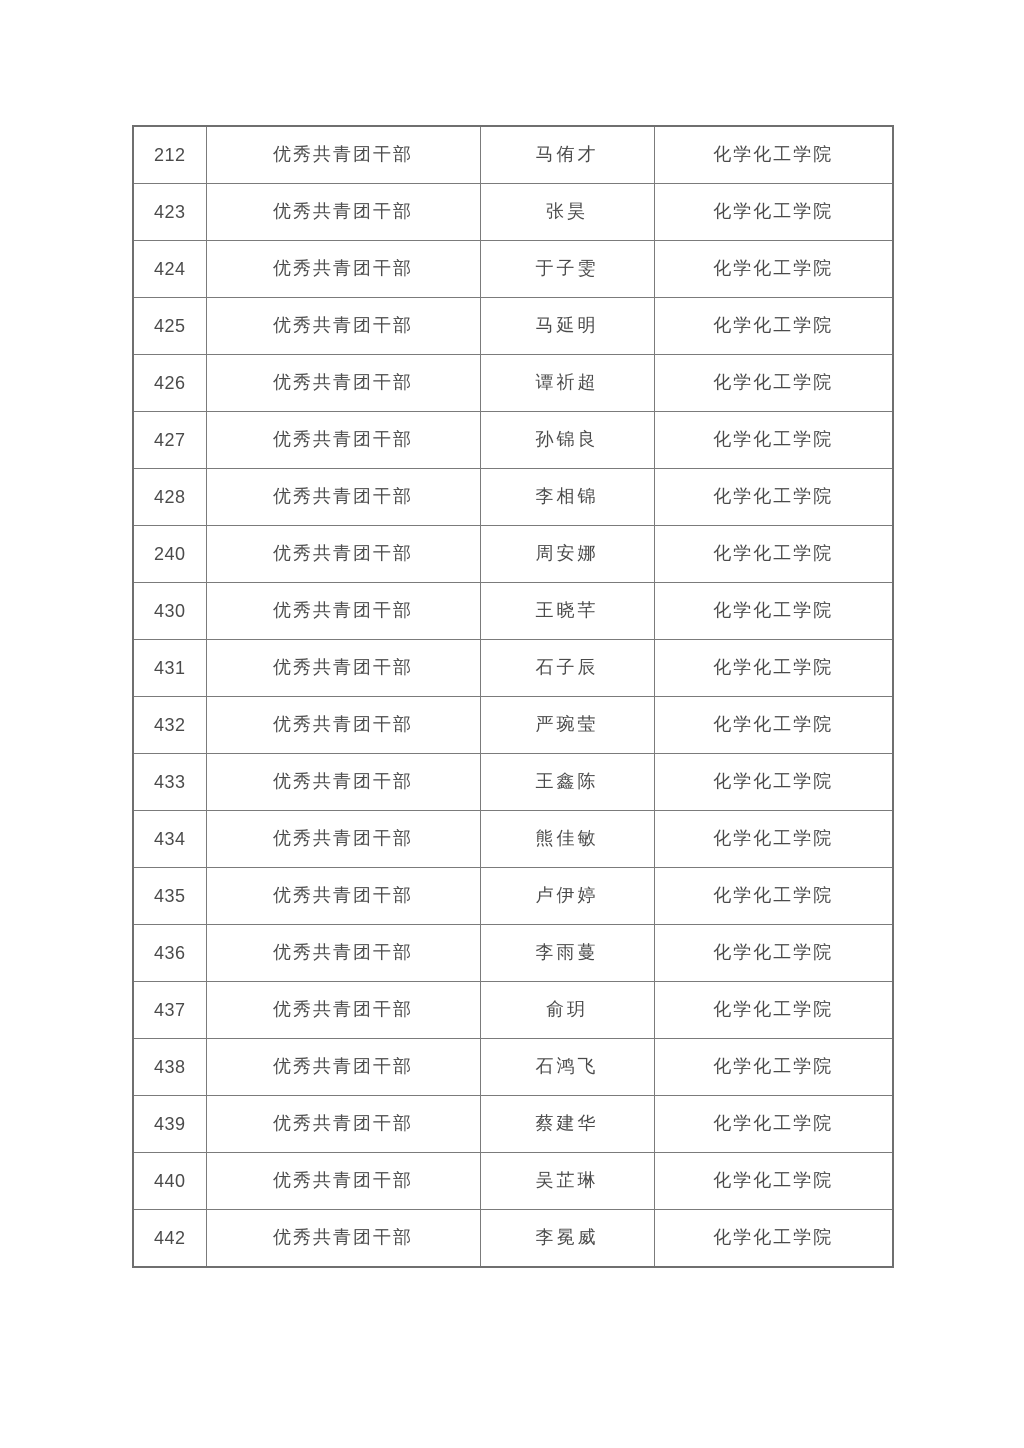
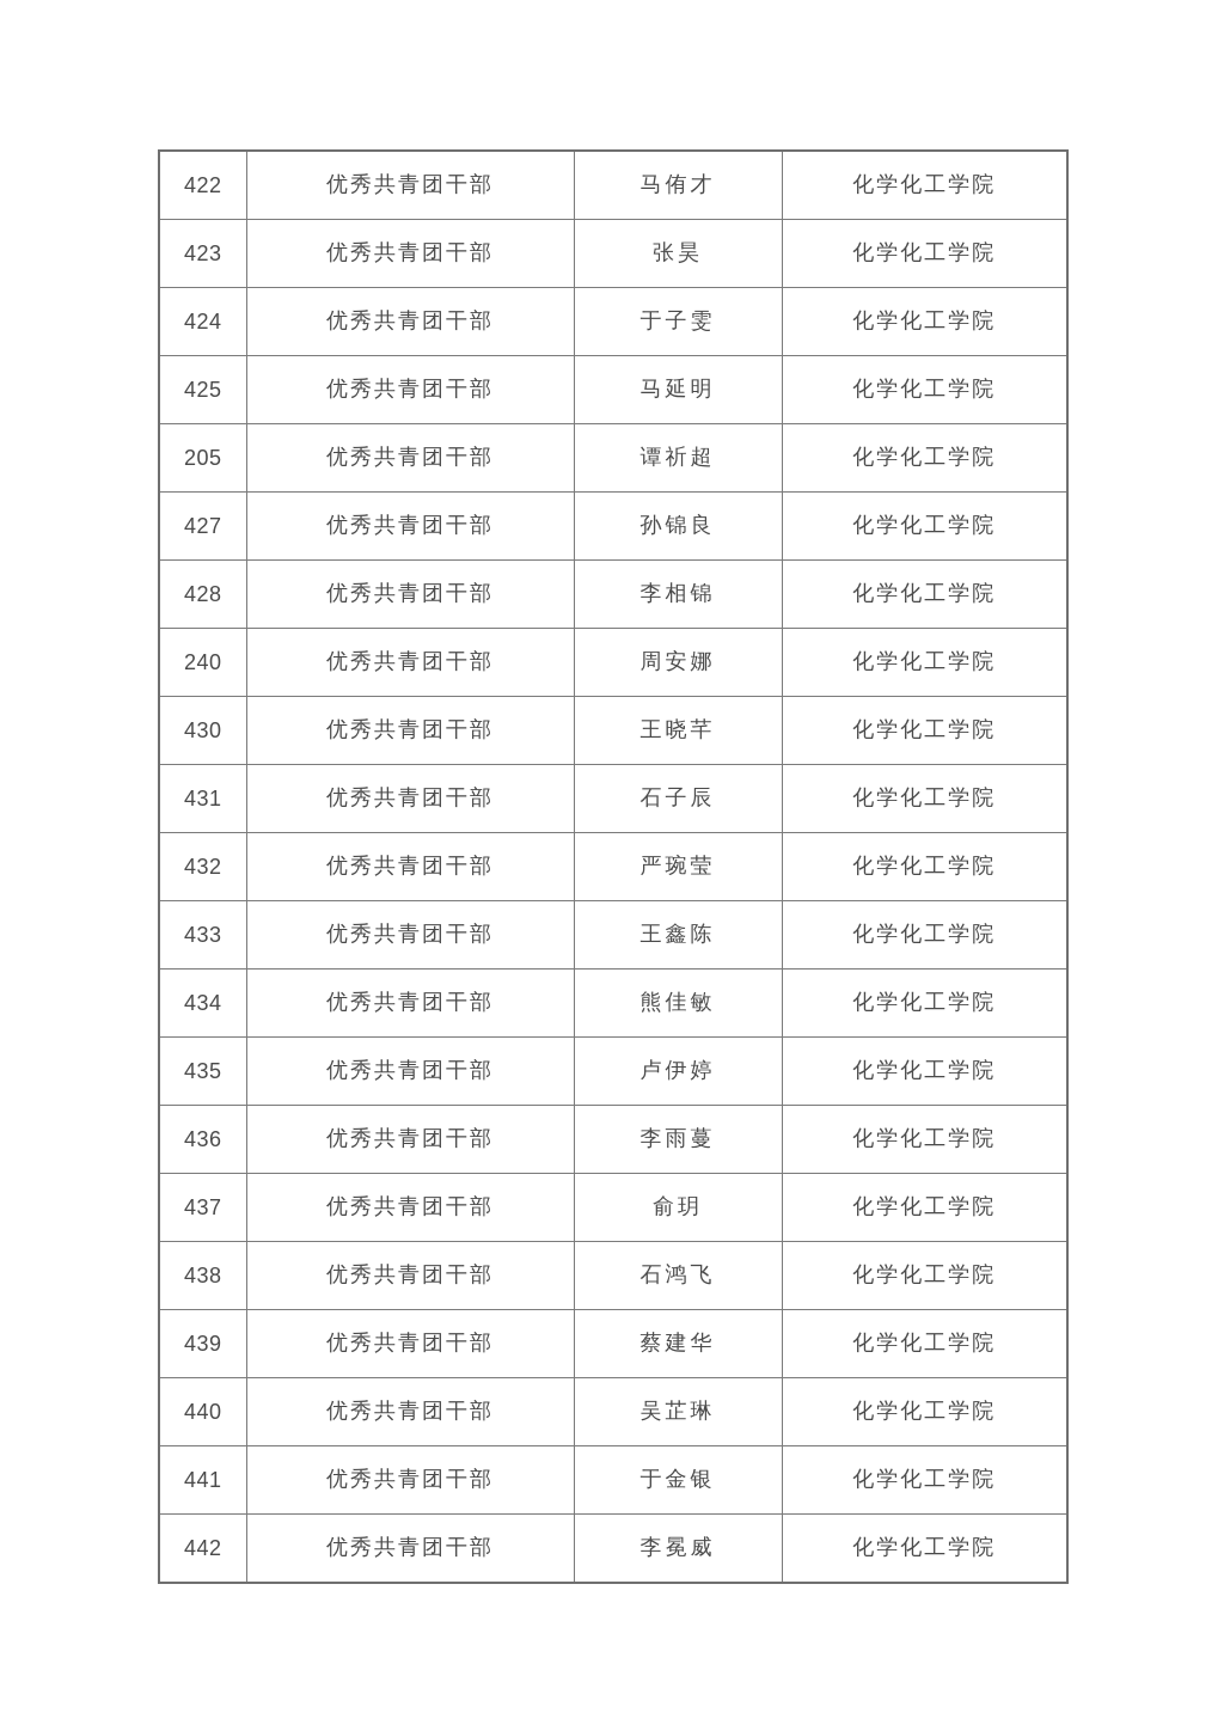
- 212	优秀共青团干部	马侑才	化学化工学院
+ 422	优秀共青团干部	马侑才	化学化工学院
  423	优秀共青团干部	张昊	化学化工学院
  424	优秀共青团干部	于子雯	化学化工学院
  425	优秀共青团干部	马延明	化学化工学院
- 426	优秀共青团干部	谭祈超	化学化工学院
+ 205	优秀共青团干部	谭祈超	化学化工学院
  427	优秀共青团干部	孙锦良	化学化工学院
  428	优秀共青团干部	李相锦	化学化工学院
  240	优秀共青团干部	周安娜	化学化工学院
  430	优秀共青团干部	王晓芊	化学化工学院
  431	优秀共青团干部	石子辰	化学化工学院
  432	优秀共青团干部	严琬莹	化学化工学院
  433	优秀共青团干部	王鑫陈	化学化工学院
  434	优秀共青团干部	熊佳敏	化学化工学院
  435	优秀共青团干部	卢伊婷	化学化工学院
  436	优秀共青团干部	李雨蔓	化学化工学院
  437	优秀共青团干部	俞玥	化学化工学院
  438	优秀共青团干部	石鸿飞	化学化工学院
  439	优秀共青团干部	蔡建华	化学化工学院
  440	优秀共青团干部	吴芷琳	化学化工学院
+ 441	优秀共青团干部	于金银	化学化工学院
  442	优秀共青团干部	李冕威	化学化工学院
